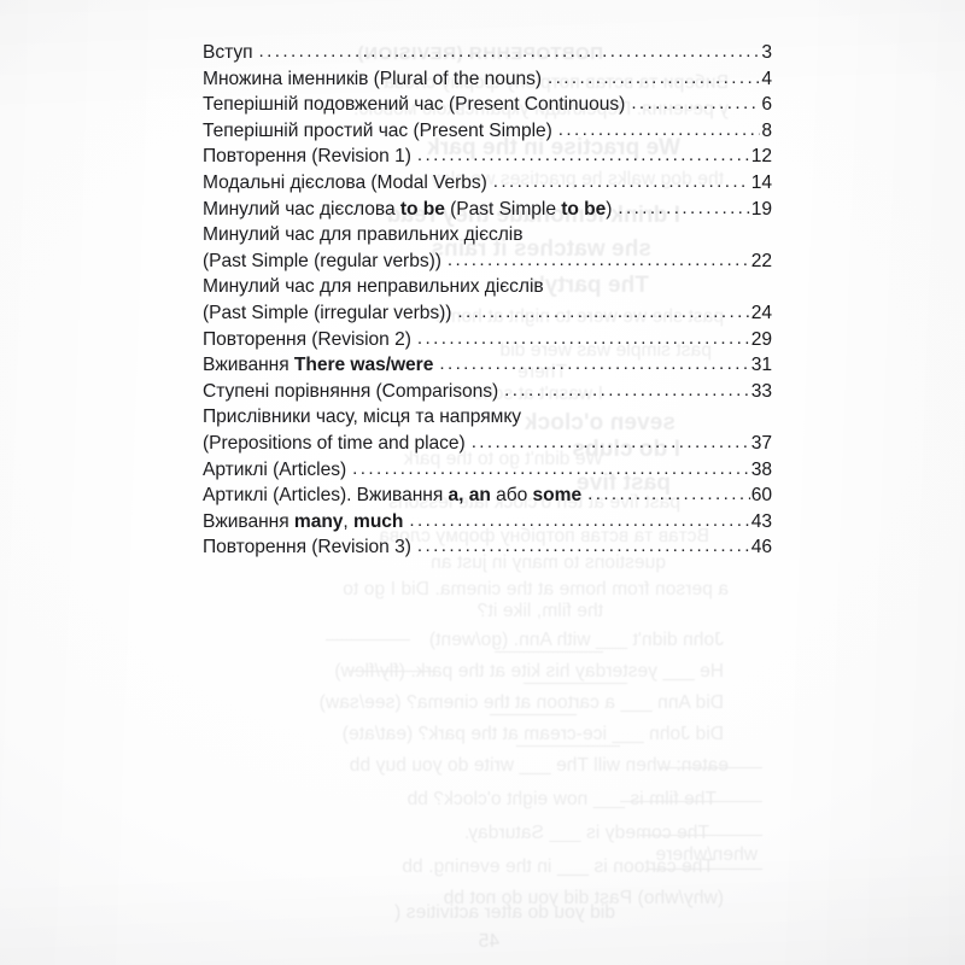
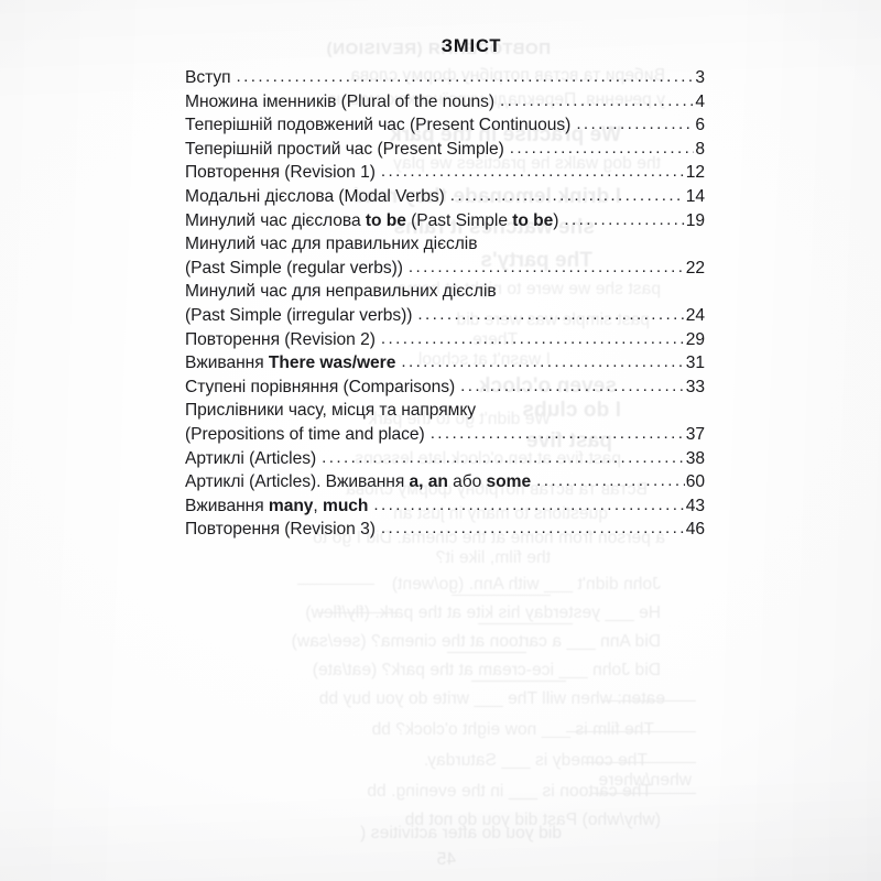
+ ЗМІСТ
  Вступ
  3
  Множина іменників (Plural of the nouns)
  4
  Теперішній подовжений час (Present Continuous)
  6
  Теперішній простий час (Present Simple)
  8
  Повторення (Revision 1)
  12
  Модальні дієслова (Modal Verbs)
  14
  Минулий час дієслова to be (Past Simple to be)
  19
  Минулий час для правильних дієслів
  (Past Simple (regular verbs))
  22
  Минулий час для неправильних дієслів
  (Past Simple (irregular verbs))
  24
  Повторення (Revision 2)
  29
  Вживання There was/were
  31
  Ступені порівняння (Comparisons)
  33
  Прислівники часу, місця та напрямку
  (Prepositions of time and place)
  37
  Артиклі (Articles)
  38
  Артиклі (Articles). Вживання a, an або some
  60
  Вживання many, much
  43
  Повторення (Revision 3)
  46
